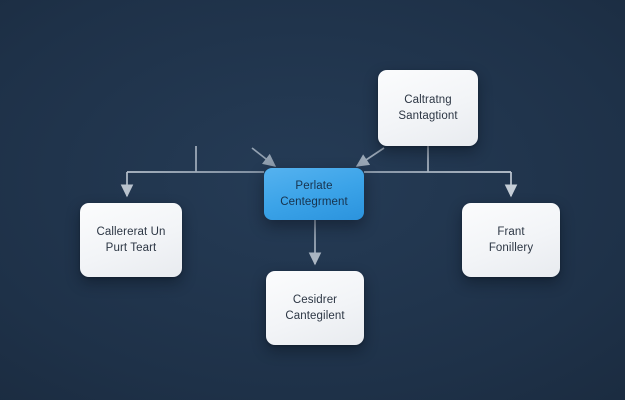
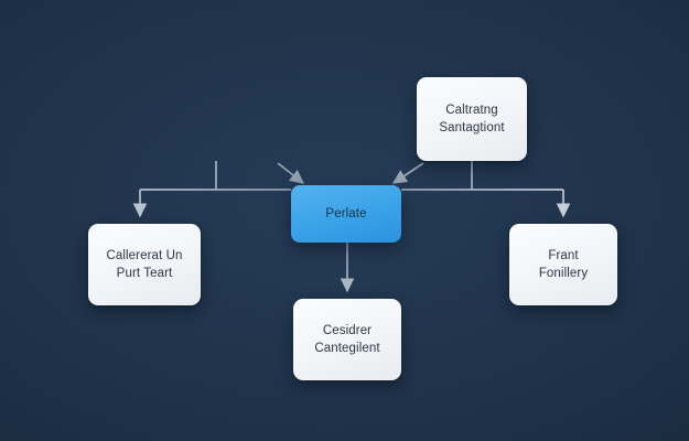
  Caltratng
  Santagtiont
  Perlate
- Centegrment
  Callererat Un
  Purt Teart
  Frant
  Fonillery
  Cesidrer
  Cantegilent
